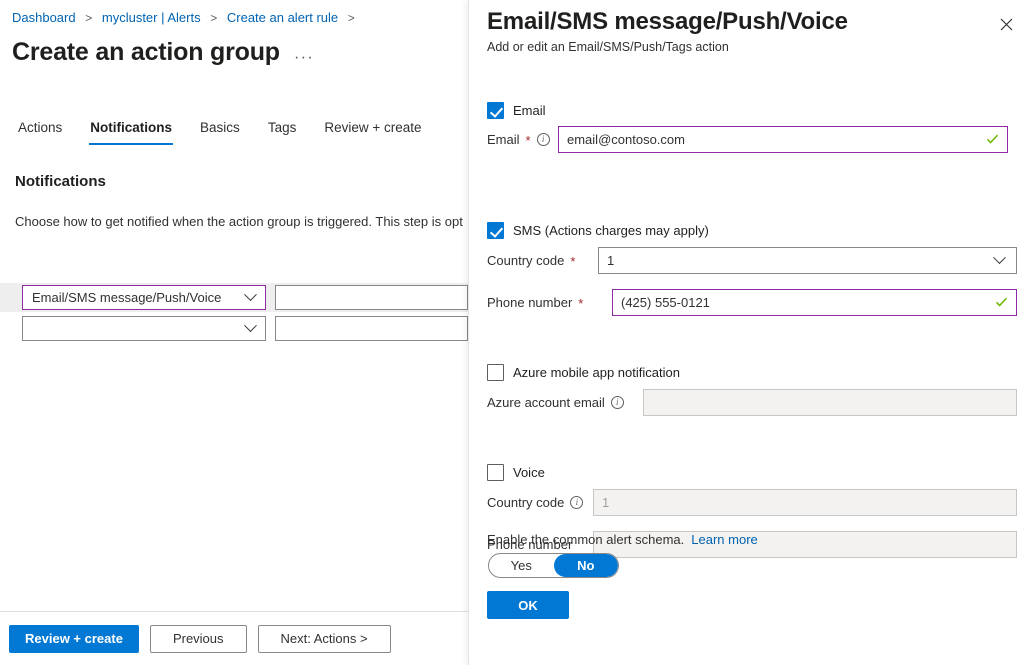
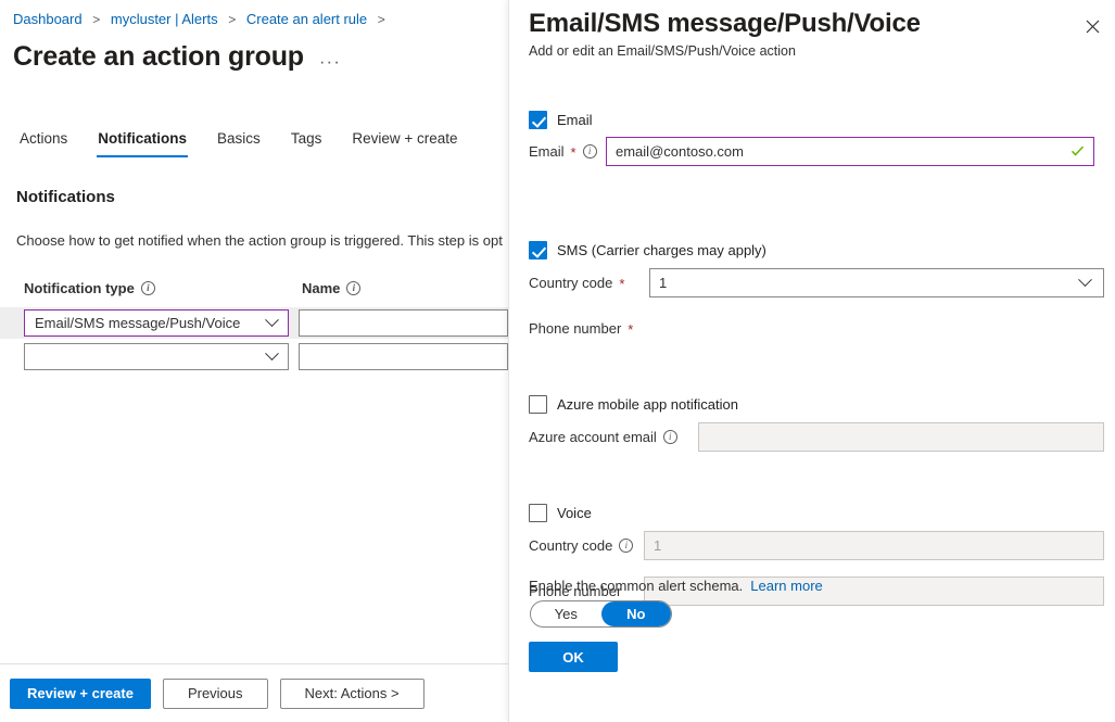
  Dashboard > mycluster | Alerts > Create an alert rule >
  Create an action group
  ···
  Actions
  Notifications
  Basics
  Tags
  Review + create
  Notifications
  Choose how to get notified when the action group is triggered. This step is opt
+ Notification type
+ Name
  Email/SMS message/Push/Voice
  Review + create
  Previous
  Next: Actions >
  Email/SMS message/Push/Voice
- Add or edit an Email/SMS/Push/Tags action
+ Add or edit an Email/SMS/Push/Voice action
  Email
  Email
  *
  email@contoso.com
- SMS (Actions charges may apply)
+ SMS (Carrier charges may apply)
  Country code
  *
  1
  Phone number
  *
- (425) 555-0121
  Azure mobile app notification
  Azure account email
  Voice
  Country code
  1
  Phone number
  Enable the common alert schema.
  Learn more
  Yes
  No
  OK
